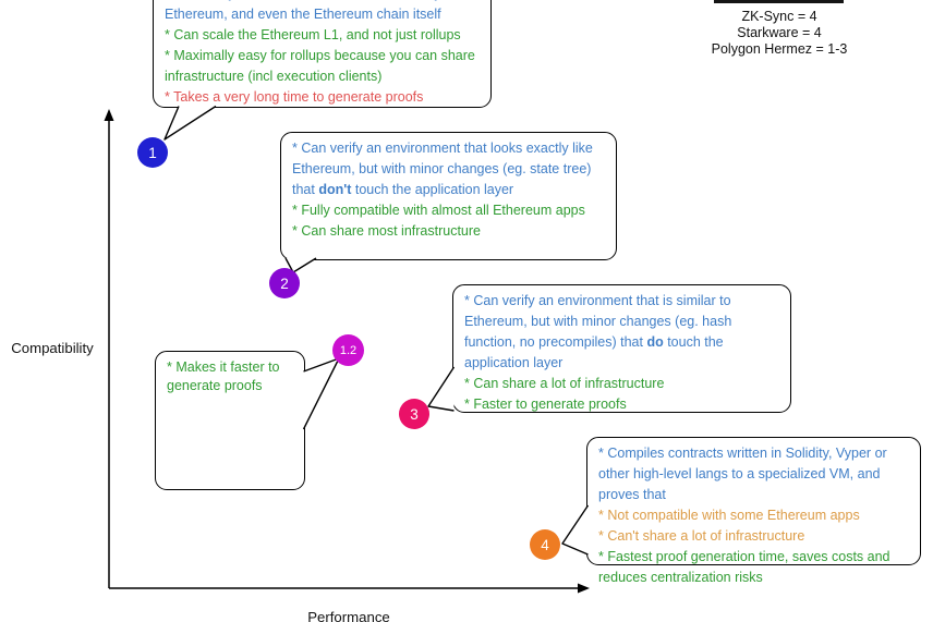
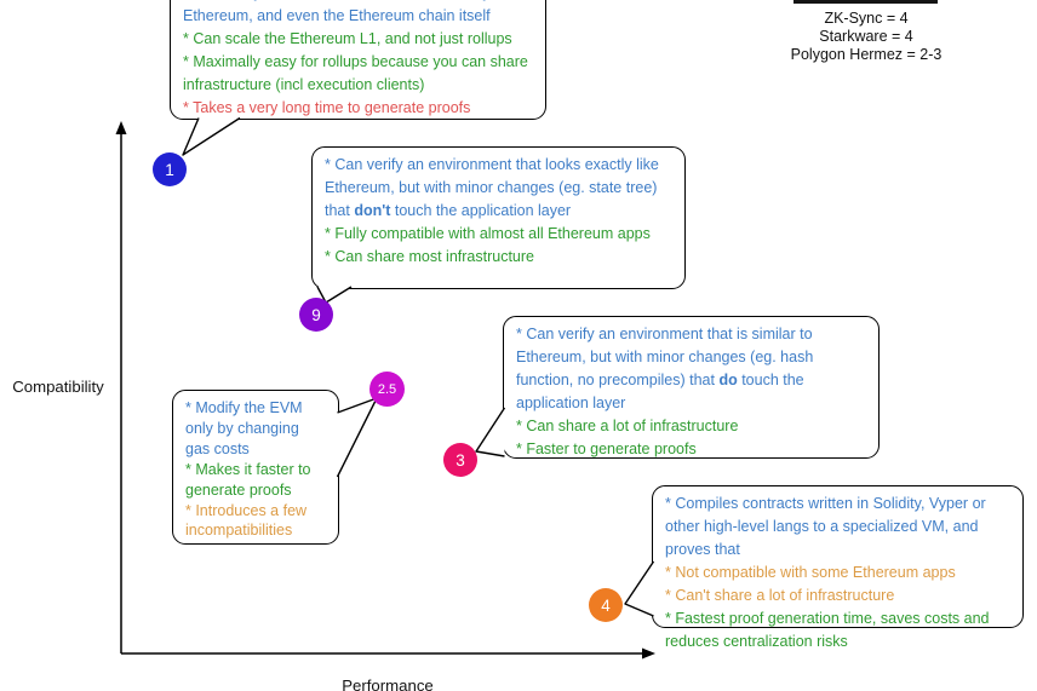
  ZK-Sync = 4
  Starkware = 4
- Polygon Hermez = 1-3
+ Polygon Hermez = 2-3
  * Can scale the Ethereum L1, and not just rollups
  * Maximally easy for rollups because you can share infrastructure (incl execution clients)
  * Takes a very long time to generate proofs
  * Can verify an environment that looks exactly like Ethereum, but with minor changes (eg. state tree) that don't touch the application layer
  * Fully compatible with almost all Ethereum apps
  * Can share most infrastructure
+ * Modify the EVM only by changing gas costs
  * Makes it faster to generate proofs
+ * Introduces a few incompatibilities
  * Can verify an environment that is similar to Ethereum, but with minor changes (eg. hash function, no precompiles) that do touch the application layer
  * Can share a lot of infrastructure
  * Faster to generate proofs
  * Compiles contracts written in Solidity, Vyper or other high-level langs to a specialized VM, and proves that
  * Not compatible with some Ethereum apps
  * Can't share a lot of infrastructure
  * Fastest proof generation time, saves costs and reduces centralization risks
  1
- 2
+ 9
- 1.2
+ 2.5
  3
  4
  Compatibility
  Performance
